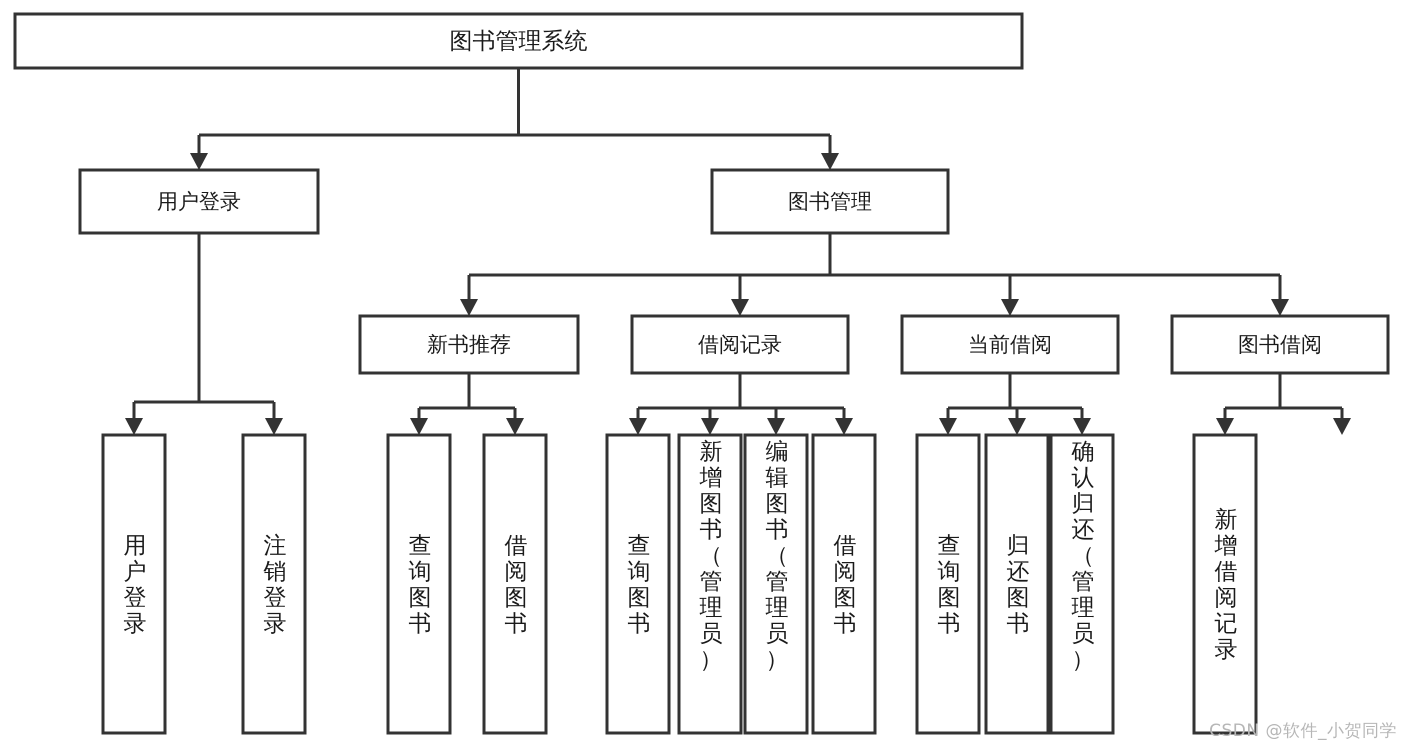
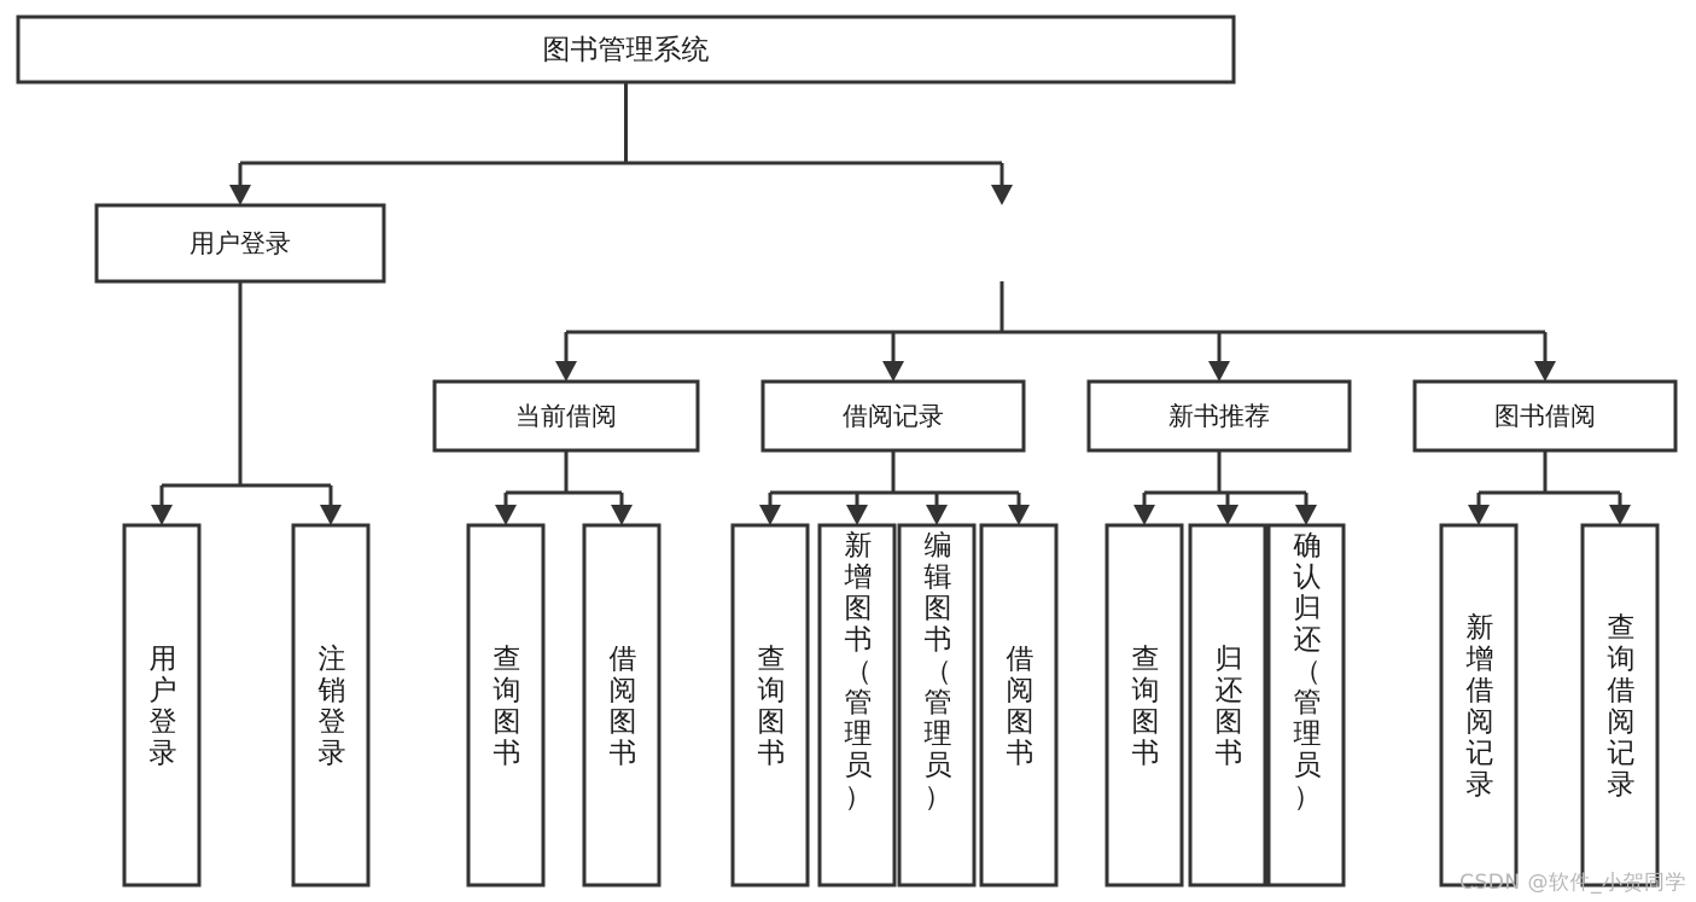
  图书管理系统
  用户登录
- 图书管理
- 新书推荐
+ 当前借阅
  借阅记录
- 当前借阅
+ 新书推荐
  图书借阅
  用户登录
  注销登录
  查询图书
  借阅图书
  查询图书
  新增图书（管理员）
  编辑图书（管理员）
  借阅图书
  查询图书
  归还图书
  确认归还（管理员）
  新增借阅记录
+ 查询借阅记录
  CSDN @软件_小贺同学
